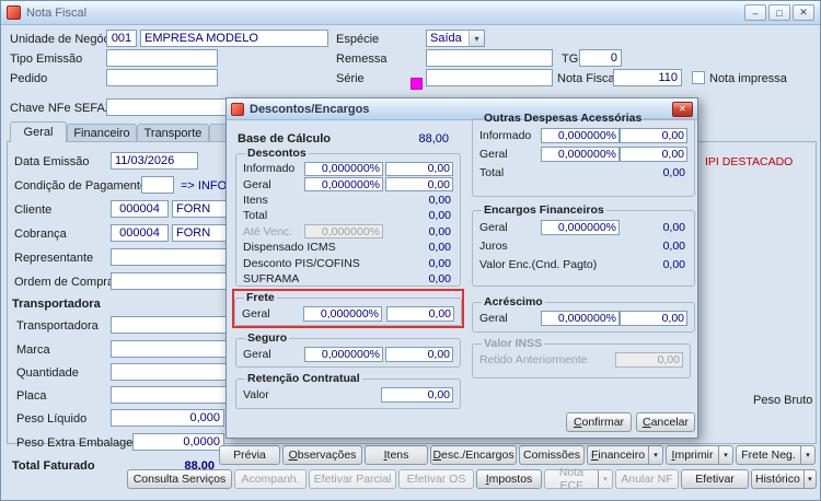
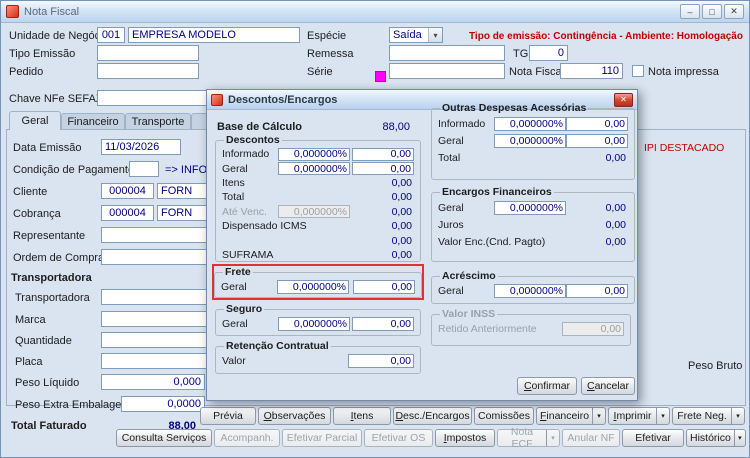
  Nota Fiscal
  –
  □
  ✕
  Unidade de Negó
  001
  EMPRESA MODELO
  Espécie
  Saída
  ▾
+ Tipo de emissão: Contingência - Ambiente: Homologação
  Tipo Emissão
  Remessa
  TG
  0
  Pedido
  Série
  Nota Fisca
  110
  Nota impressa
  Chave NFe SEFA
  Geral
  Financeiro
  Transporte
  Data Emissão
  11/03/2026
  Condição de Pagament
  Cliente
  000004
  FORN
  Cobrança
  000004
  FORN
  Representante
  Ordem de Compr
  Transportadora
  Transportadora
  Marca
  Quantidade
  Placa
  Peso Líquido
  0,000
  Peso Extra Embalage
  0,0000
  Total Faturado
  88,00
  IPI DESTACADO
  Peso Bruto
  Prévia
  Observações
  Itens
  Desc./Encargos
  Comissões
  Financeiro
  Imprimir
  Frete Neg.
  Consulta Serviços
  Acompanh.
  Efetivar Parcial
  Efetivar OS
  Impostos
  Nota ECF
  Anular NF
  Efetivar
  Histórico
  Descontos/Encargos
  ✕
  Base de Cálculo
  88,00
  Descontos
  Informado
  0,000000%
  0,00
  Geral
  0,000000%
  0,00
  Itens
  0,00
  Total
  0,00
  Até Venc.
  0,000000%
  0,00
  Dispensado ICMS
  0,00
- Desconto PIS/COFINS
  0,00
  SUFRAMA
  0,00
  Frete
  Geral
  0,000000%
  0,00
  Seguro
  Geral
  0,000000%
  0,00
  Retenção Contratual
  Valor
  0,00
  Outras Despesas Acessórias
  Informado
  0,000000%
  0,00
  Geral
  0,000000%
  0,00
  Total
  0,00
  Encargos Financeiros
  Geral
  0,000000%
  0,00
  Juros
  0,00
  Valor Enc.(Cnd. Pagto)
  0,00
  Acréscimo
  Geral
  0,000000%
  0,00
  Valor INSS
  Retido Anteriormente
  0,00
  Confirmar
  Cancelar
